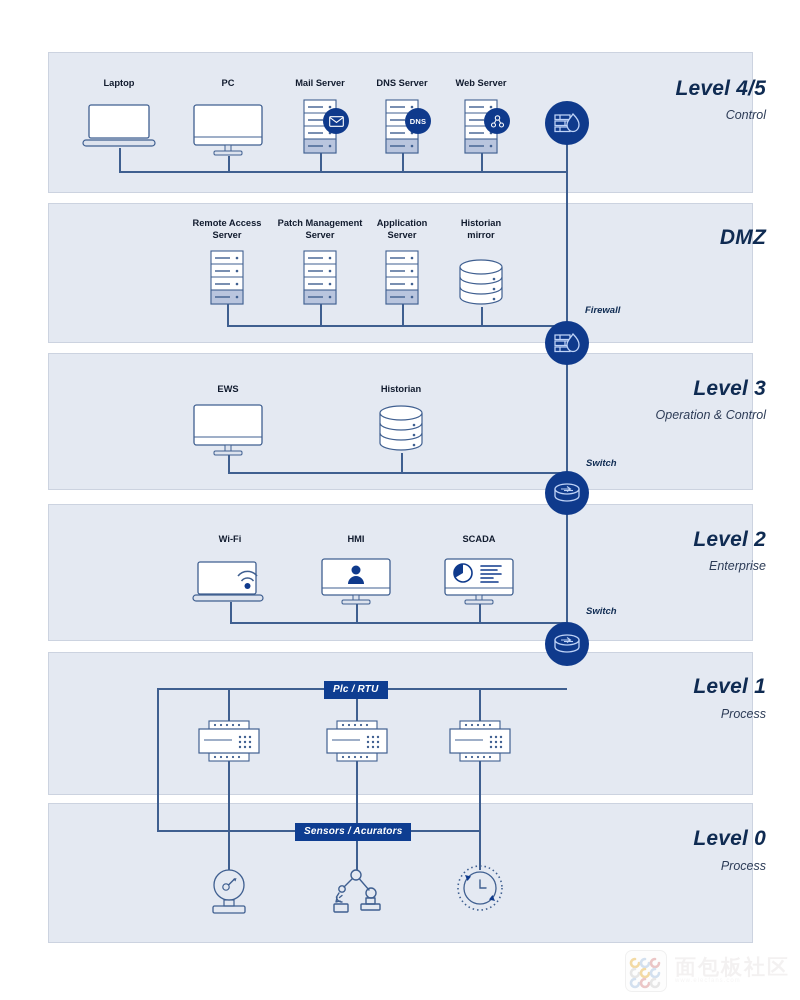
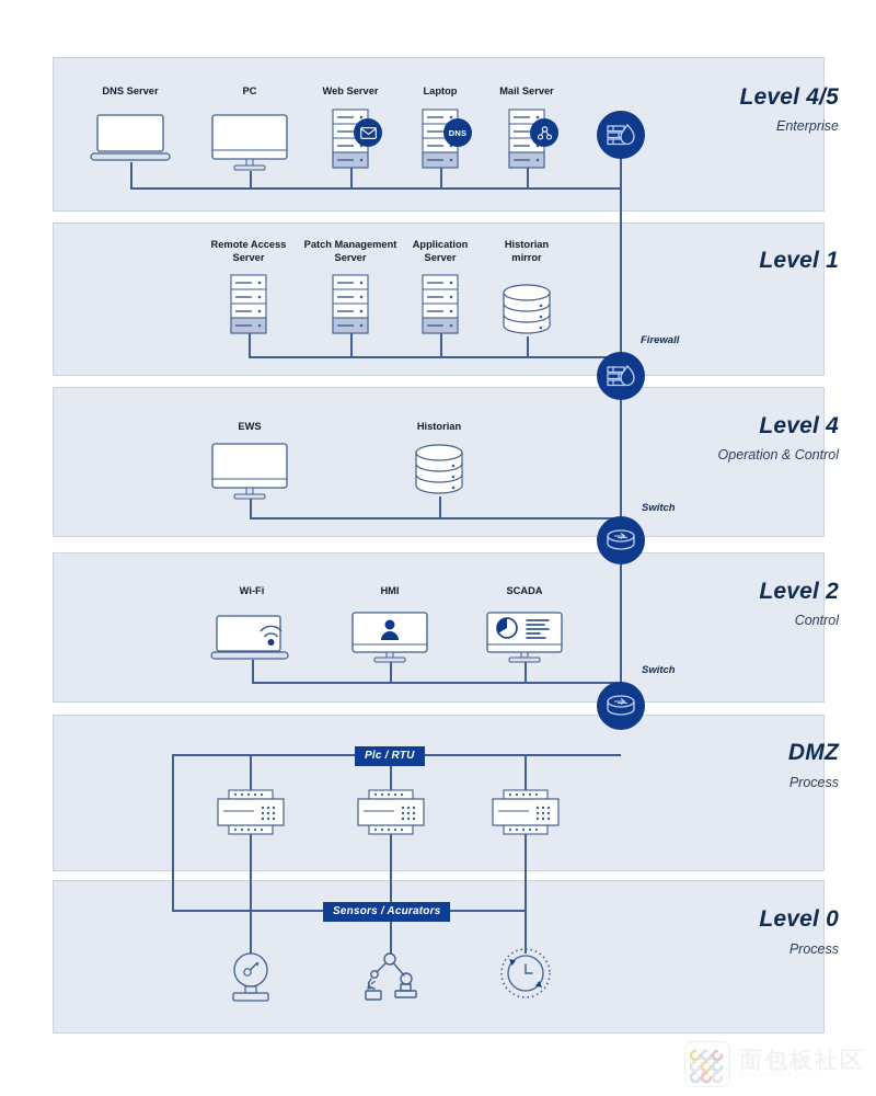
  Level 4/5
- Control
+ Enterprise
- DMZ
+ Level 1
- Level 3
+ Level 4
  Operation & Control
  Level 2
- Enterprise
+ Control
- Level 1
+ DMZ
  Process
  Level 0
  Process
- Laptop
+ DNS Server
  PC
- Mail Server
+ Web Server
- DNS Server
+ Laptop
  DNS
- Web Server
+ Mail Server
  Remote Access
  Server
  Patch Management
  Server
  Application
  Server
  Historian
  mirror
  Firewall
  EWS
  Historian
  Switch
  Wi-Fi
  HMI
  SCADA
  Switch
  Plc / RTU
  Sensors / Acurators
